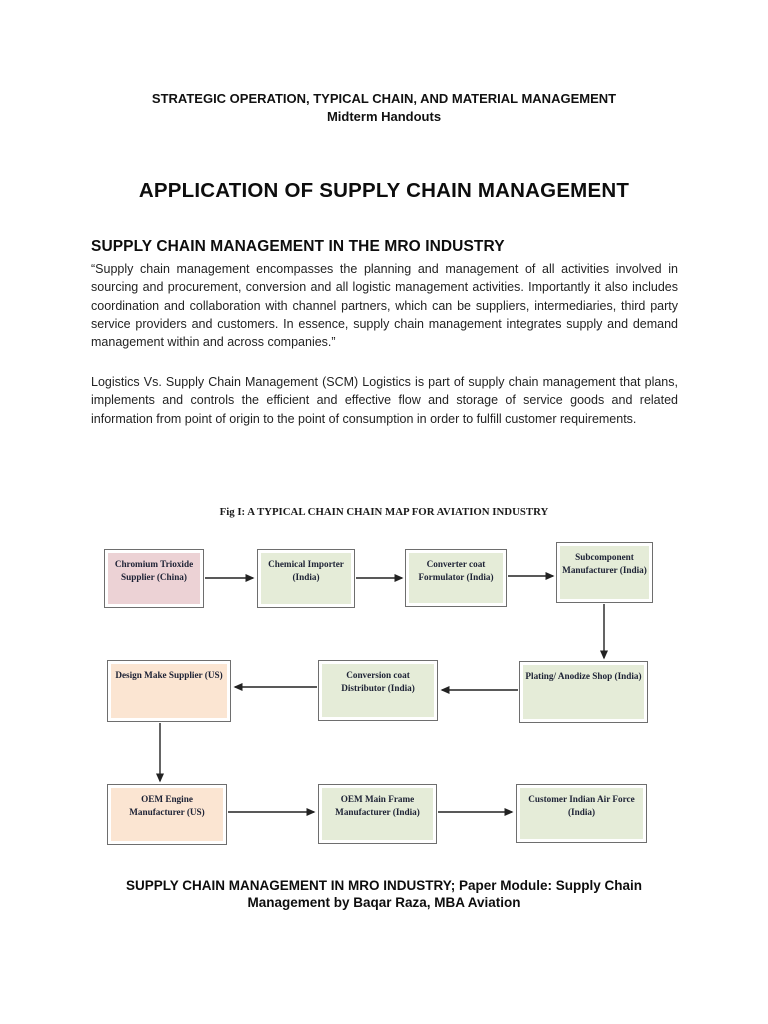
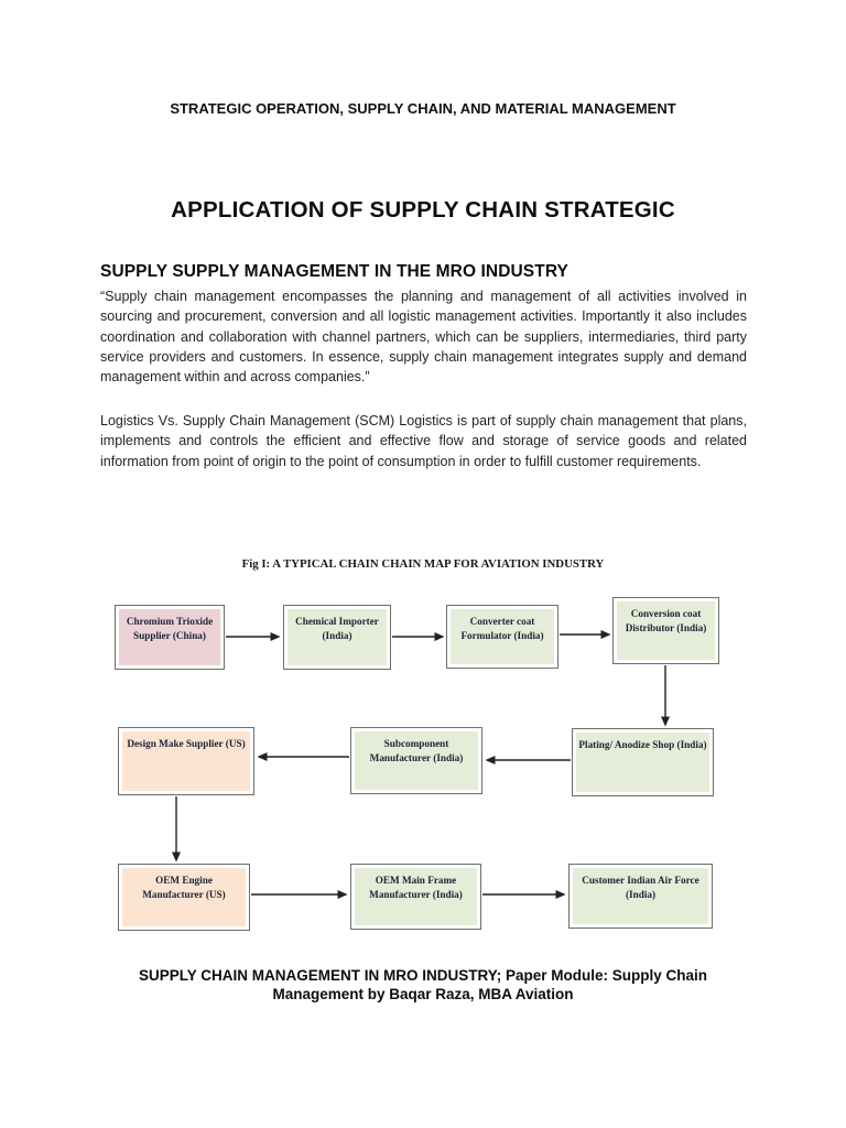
- STRATEGIC OPERATION, TYPICAL CHAIN, AND MATERIAL MANAGEMENT
+ STRATEGIC OPERATION, SUPPLY CHAIN, AND MATERIAL MANAGEMENT
- Midterm Handouts
- APPLICATION OF SUPPLY CHAIN MANAGEMENT
+ APPLICATION OF SUPPLY CHAIN STRATEGIC
- SUPPLY CHAIN MANAGEMENT IN THE MRO INDUSTRY
+ SUPPLY SUPPLY MANAGEMENT IN THE MRO INDUSTRY
  “Supply chain management encompasses the planning and management of all activities involved in sourcing and procurement, conversion and all logistic management activities. Importantly it also includes coordination and collaboration with channel partners, which can be suppliers, intermediaries, third party service providers and customers. In essence, supply chain management integrates supply and demand management within and across companies.”
  Logistics Vs. Supply Chain Management (SCM) Logistics is part of supply chain management that plans, implements and controls the efficient and effective flow and storage of service goods and related information from point of origin to the point of consumption in order to fulfill customer requirements.
  Fig I: A TYPICAL CHAIN CHAIN MAP FOR AVIATION INDUSTRY
  Chromium Trioxide Supplier (China)
  Chemical Importer (India)
  Converter coat Formulator (India)
- Subcomponent Manufacturer (India)
+ Conversion coat Distributor (India)
  Design Make Supplier (US)
- Conversion coat Distributor (India)
+ Subcomponent Manufacturer (India)
  Plating/ Anodize Shop (India)
  OEM Engine Manufacturer (US)
  OEM Main Frame Manufacturer (India)
  Customer Indian Air Force (India)
  SUPPLY CHAIN MANAGEMENT IN MRO INDUSTRY; Paper Module: Supply Chain Management by Baqar Raza, MBA Aviation
